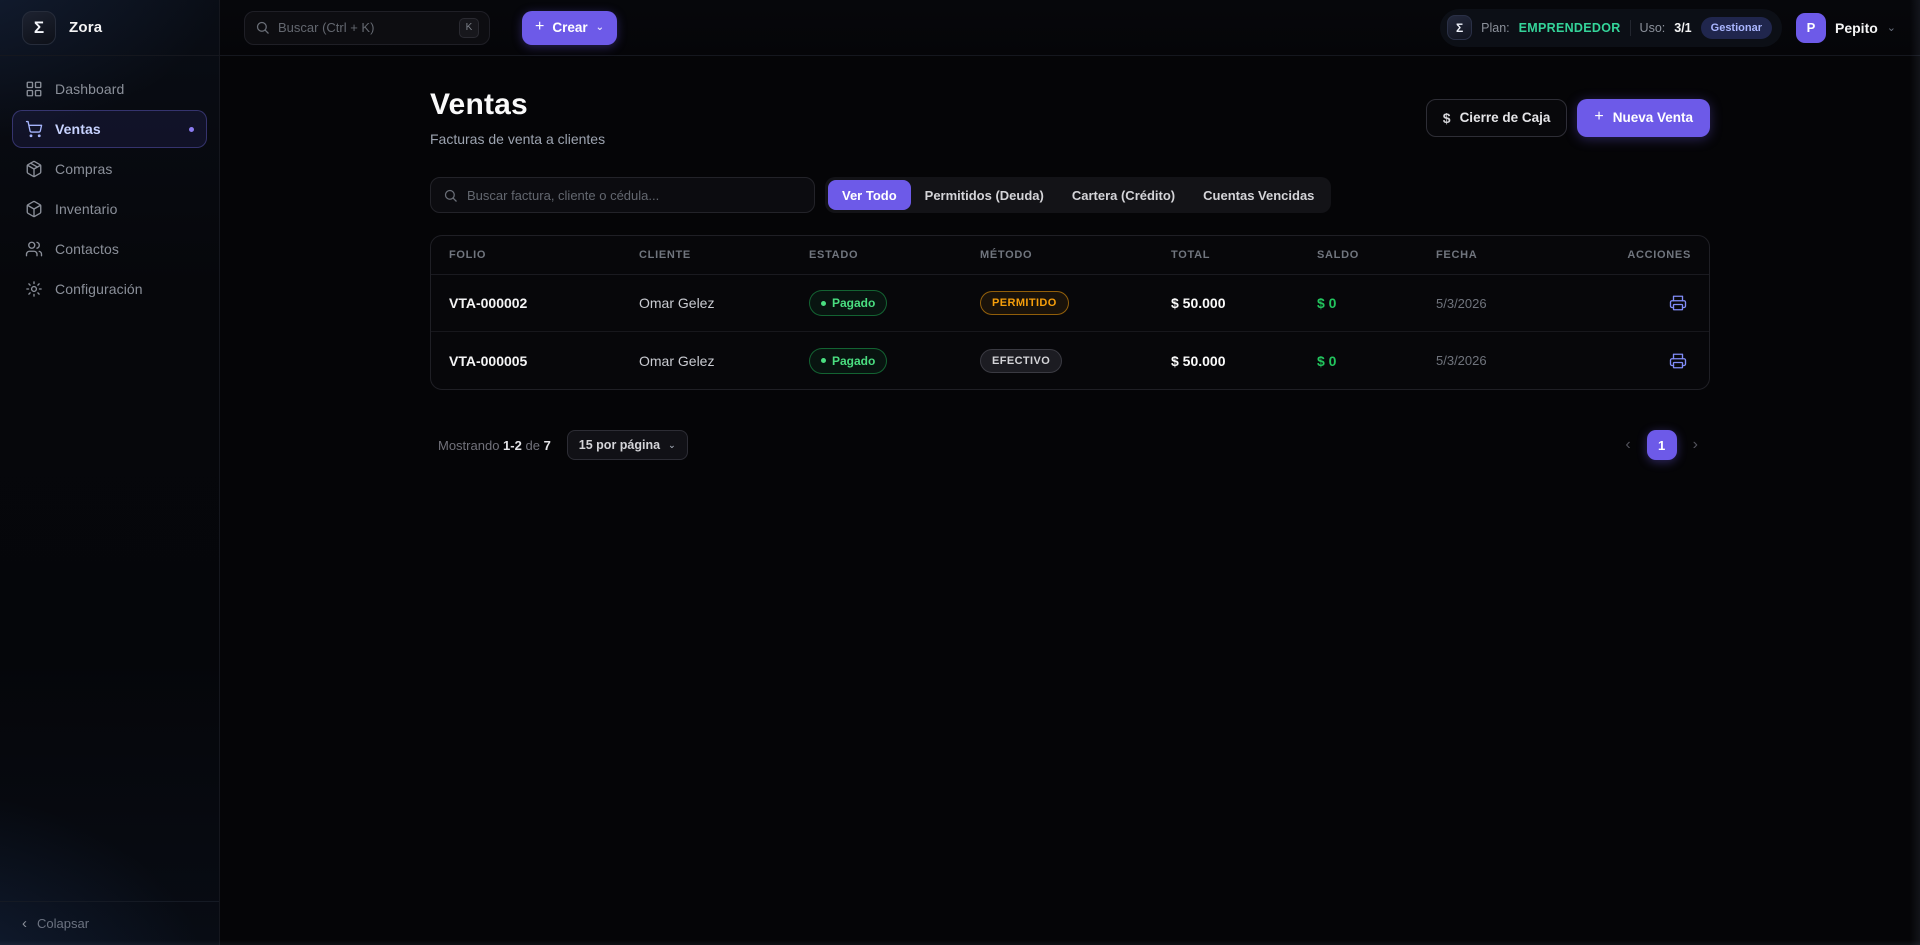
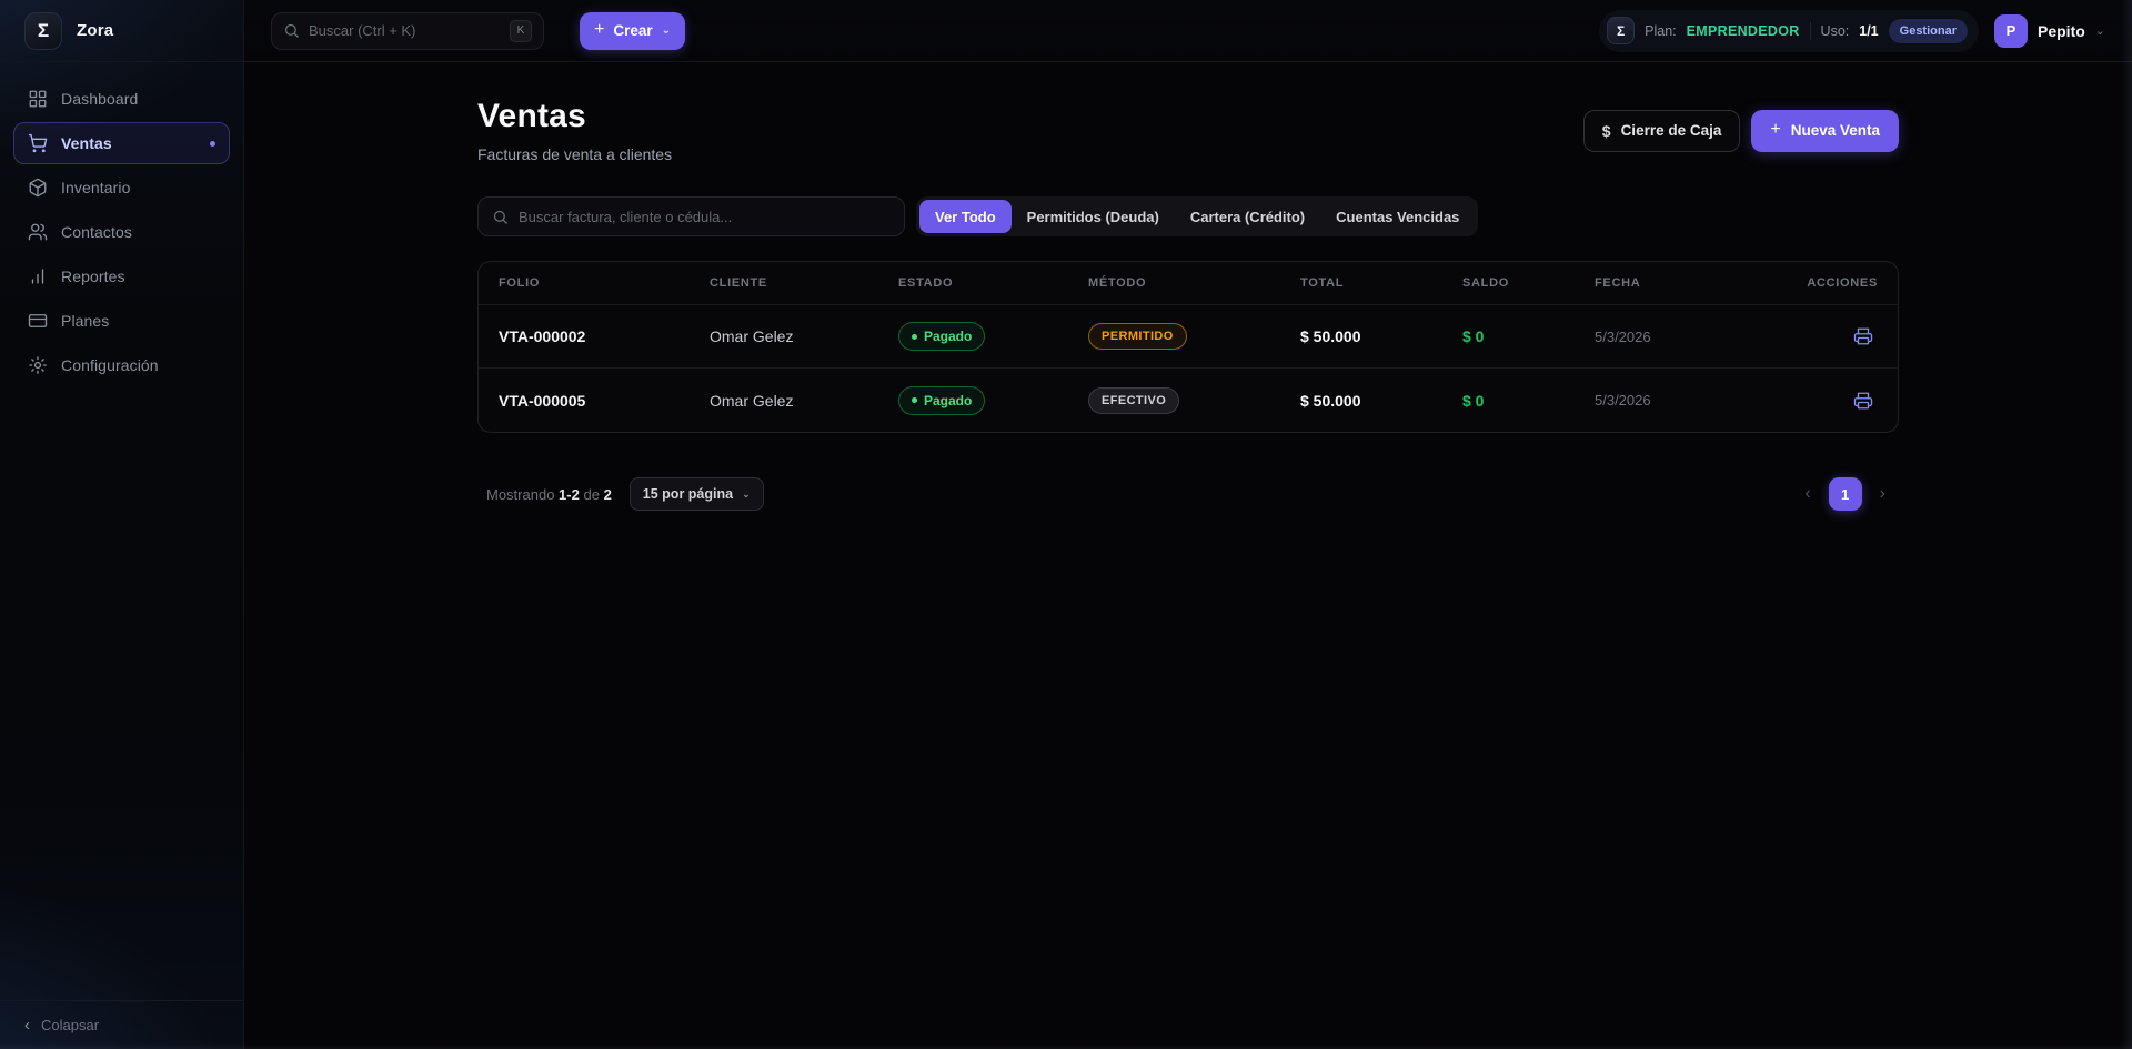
  Σ
  Zora
  Dashboard
  Ventas
- Compras
  Inventario
  Contactos
+ Reportes
+ Planes
  Configuración
  ‹
  Colapsar
  Buscar (Ctrl + K)
  K
  +
  Crear
  ⌄
  Σ
  Plan:
  EMPRENDEDOR
  Uso:
- 3/1
+ 1/1
  Gestionar
  P
  Pepito
  ⌄
  Ventas
  Facturas de venta a clientes
  $
  Cierre de Caja
  +
  Nueva Venta
  Buscar factura, cliente o cédula...
  Ver Todo
  Permitidos (Deuda)
  Cartera (Crédito)
  Cuentas Vencidas
  FOLIO
  CLIENTE
  ESTADO
  MÉTODO
  TOTAL
  SALDO
  FECHA
  ACCIONES
  VTA-000002
  Omar Gelez
  Pagado
  PERMITIDO
  $ 50.000
  $ 0
  5/3/2026
  VTA-000005
  Omar Gelez
  Pagado
  EFECTIVO
  $ 50.000
  $ 0
  5/3/2026
- Mostrando 1-2 de 7
+ Mostrando 1-2 de 2
  15 por página
  ⌄
  ‹
  1
  ›
